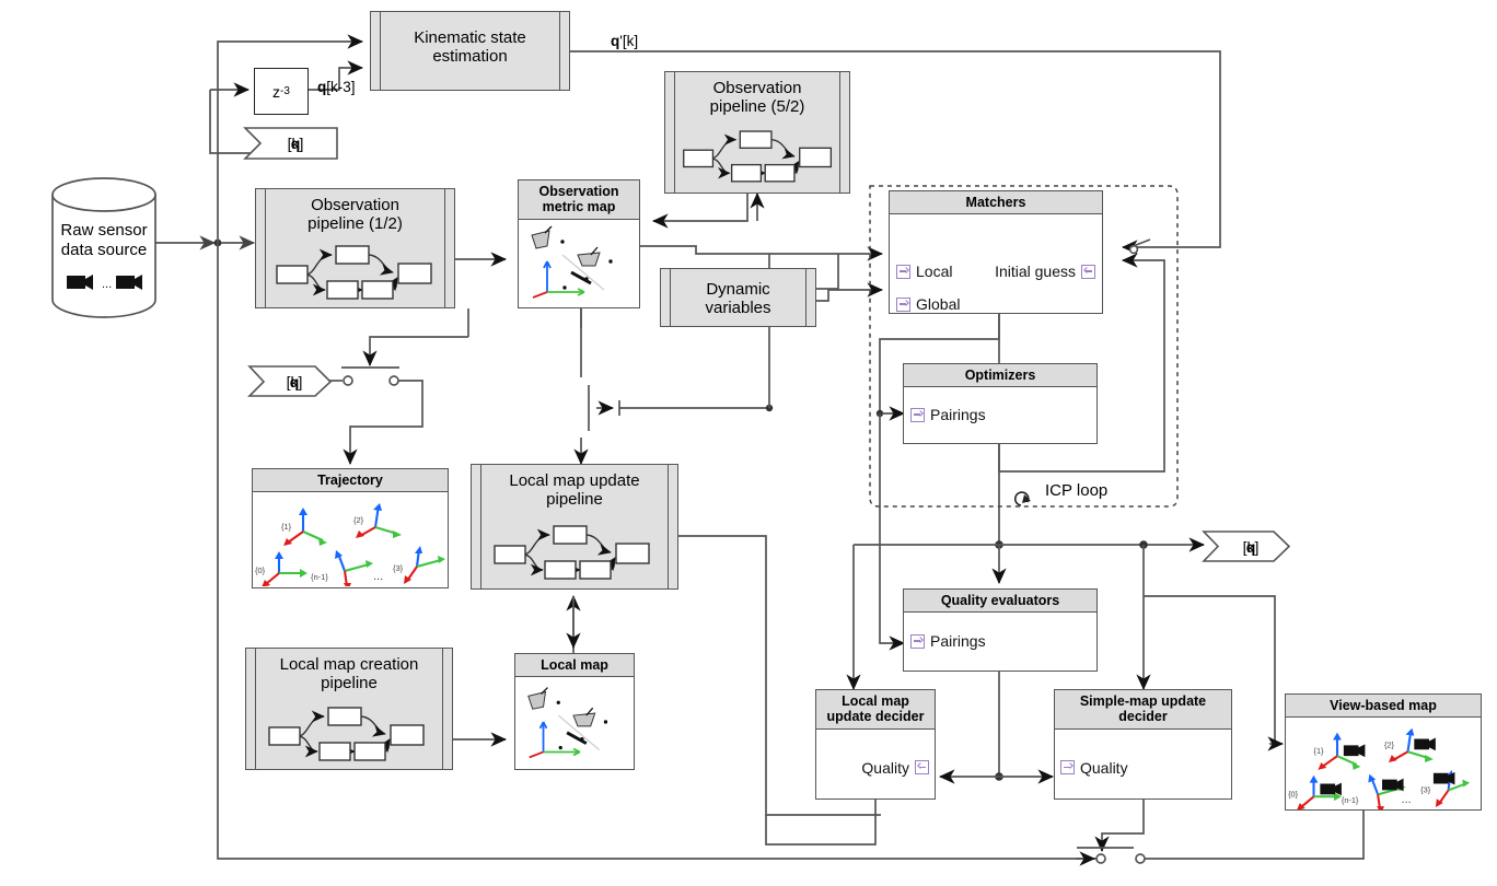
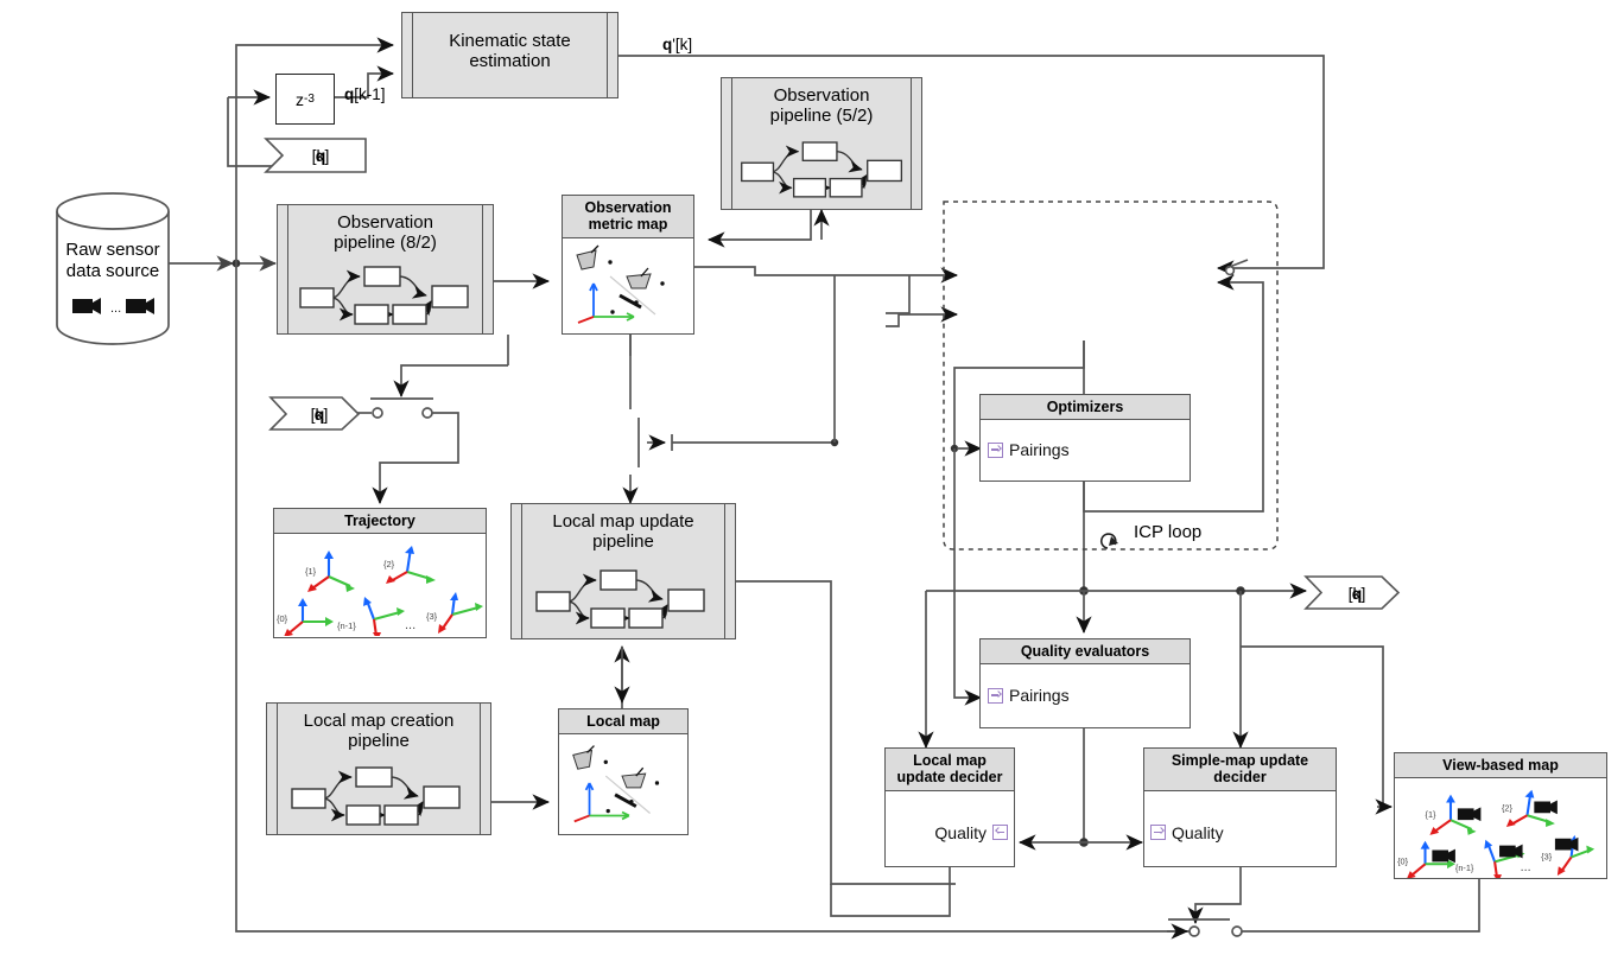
  Raw sensor
  data source
  ...
  Kinematic state
  estimation
  z
  -3
- q[k-3]
+ q[k-1]
  q
  [k]
  q'[k]
  Observation
- pipeline (1/2)
+ pipeline (8/2)
  Observation
  pipeline (5/2)
  Observation
  metric map
- Dynamic
- variables
- Matchers
- Local
- Global
- Initial guess
  Optimizers
  Pairings
  ICP loop
  Quality evaluators
  Pairings
  Trajectory
  {0}
  {1}
  {2}
  {3}
  {n-1}
  ...
  Local map update
  pipeline
  Local map creation
  pipeline
  Local map
  Local map
  update decider
  Quality
  Simple-map update
  decider
  Quality
  View-based map
  {0}
  {1}
  {2}
  {3}
  {n-1}
  ...
  q
  [k]
  q
  [k]
